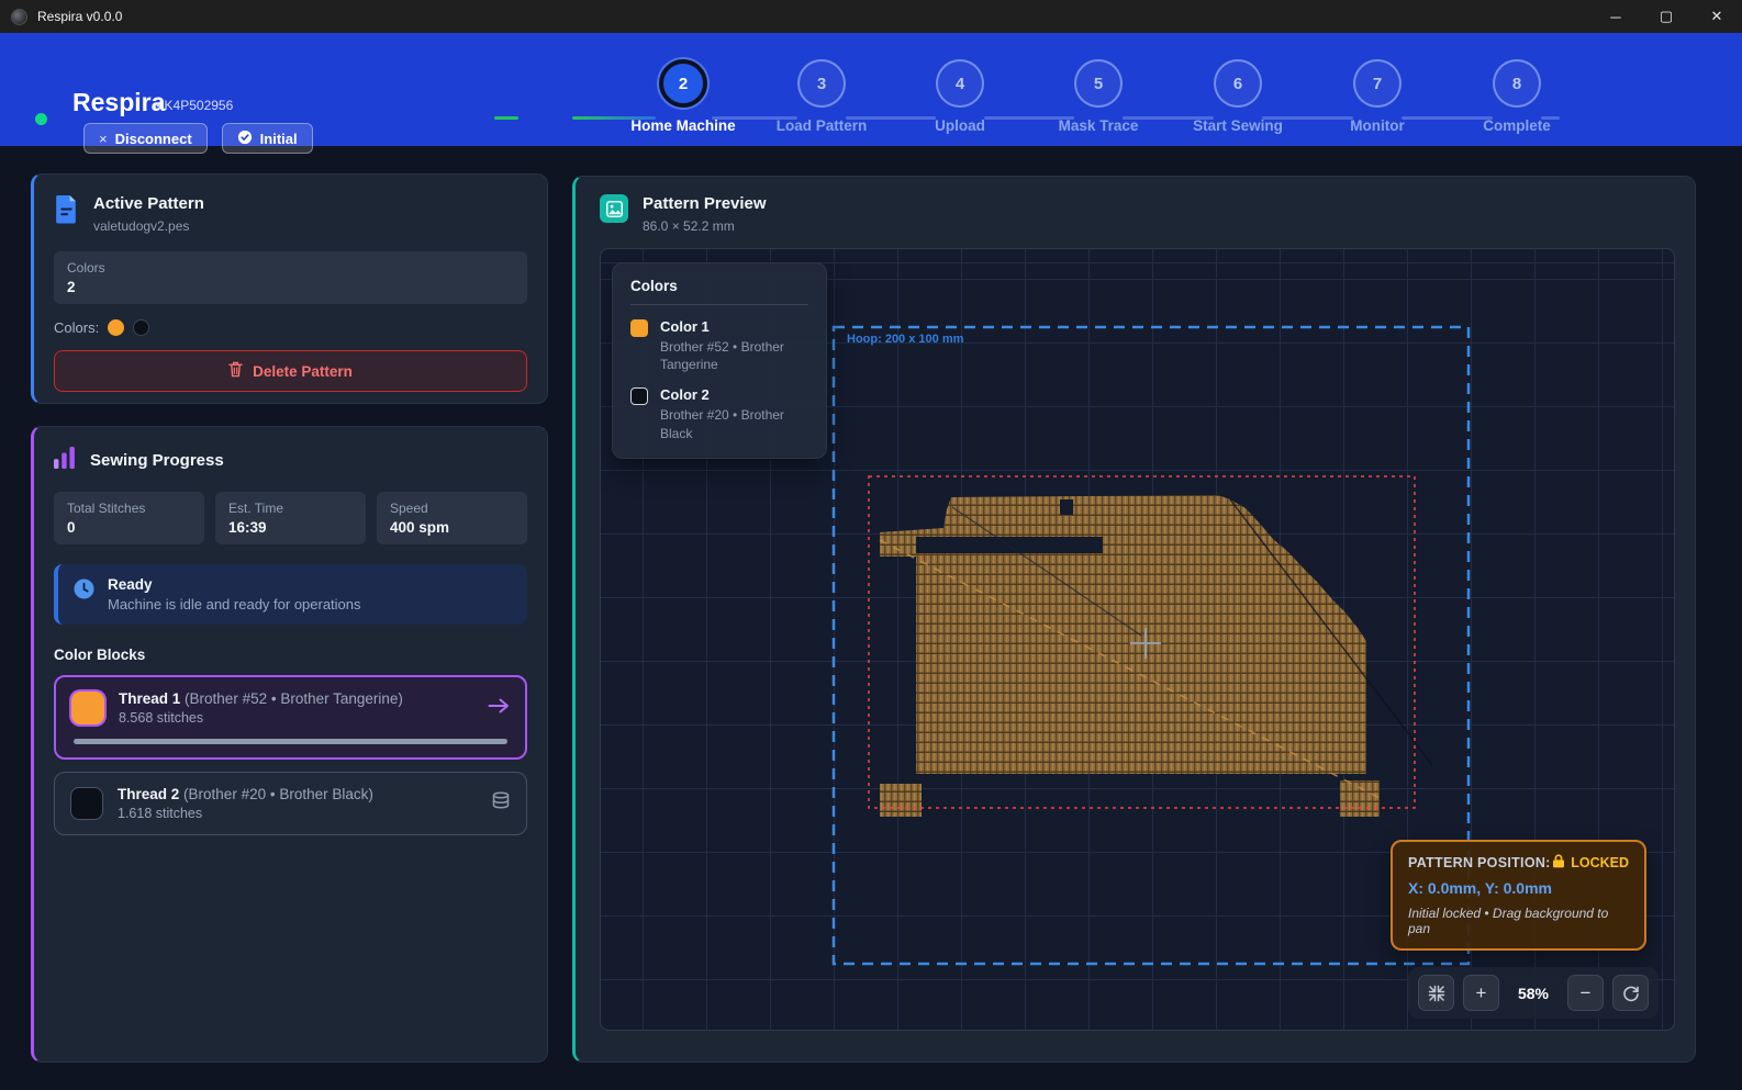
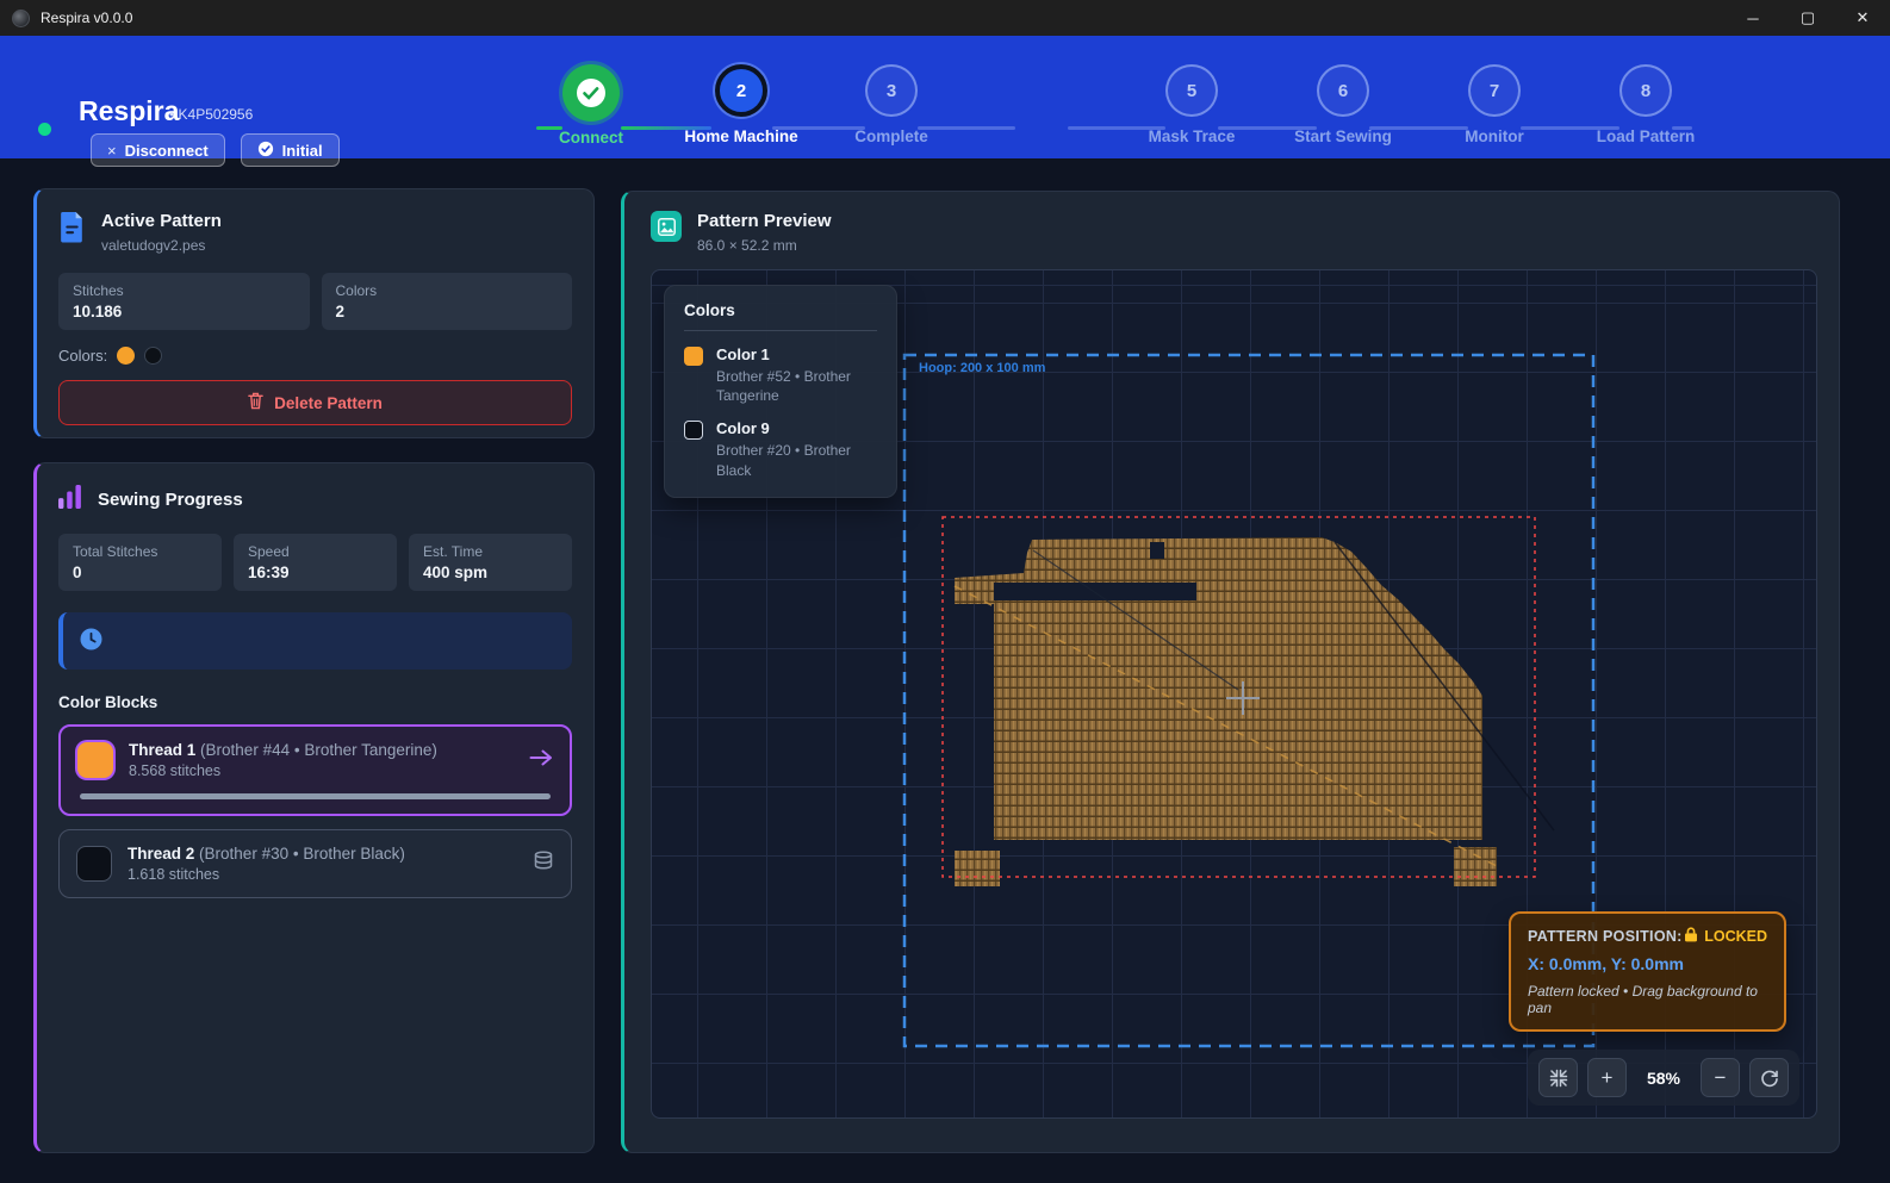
  Respira v0.0.0
  ─
  ▢
  ✕
  Respira
  • K4P502956
  ×
  Disconnect
  Initial
+ Connect
  2
  Home Machine
  3
- Load Pattern
+ Complete
- 4
- Upload
  5
  Mask Trace
  6
  Start Sewing
  7
  Monitor
  8
- Complete
+ Load Pattern
  Active Pattern
  valetudogv2.pes
+ Stitches
+ 10.186
  Colors
  2
  Colors:
  Delete Pattern
  Sewing Progress
  Total Stitches
  0
- Est. Time
+ Speed
  16:39
- Speed
+ Est. Time
  400 spm
- Ready
- Machine is idle and ready for operations
  Color Blocks
- Thread 1 (Brother #52 • Brother Tangerine)
+ Thread 1 (Brother #44 • Brother Tangerine)
  8.568 stitches
- Thread 2 (Brother #20 • Brother Black)
+ Thread 2 (Brother #30 • Brother Black)
  1.618 stitches
  Pattern Preview
  86.0 × 52.2 mm
  Hoop: 200 x 100 mm
  Colors
  Color 1
  Brother #52 • Brother Tangerine
- Color 2
+ Color 9
  Brother #20 • Brother Black
  PATTERN POSITION:
  LOCKED
  X: 0.0mm, Y: 0.0mm
- Initial locked • Drag background to pan
+ Pattern locked • Drag background to pan
  +
  58%
  −
